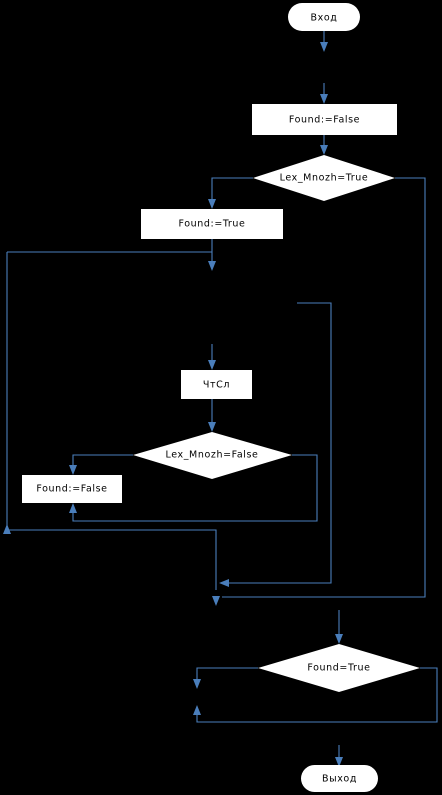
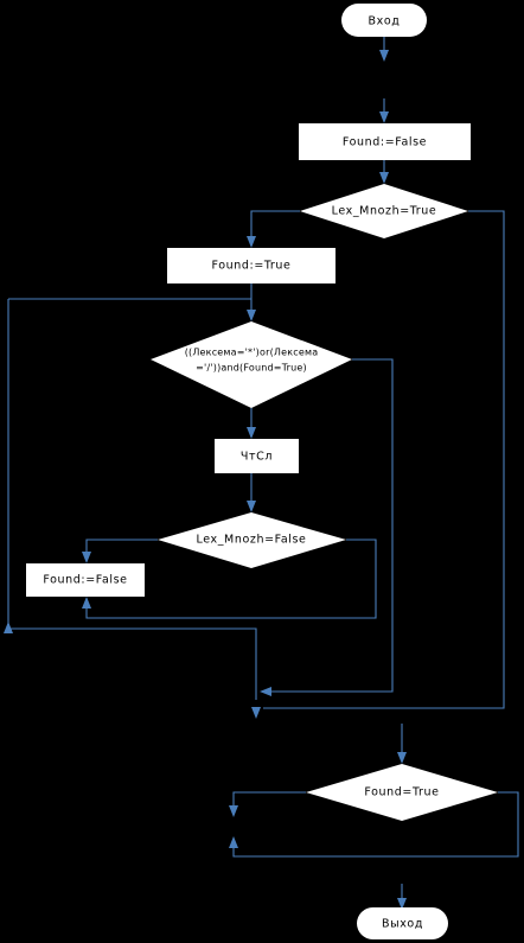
  Вход
  Found:=False
  Lex_Mnozh=True
  Found:=True
+ ((Лексема='*')or(Лексема
+ ='/'))and(Found=True)
  ЧтСл
  Lex_Mnozh=False
  Found:=False
  Found=True
  Выход
